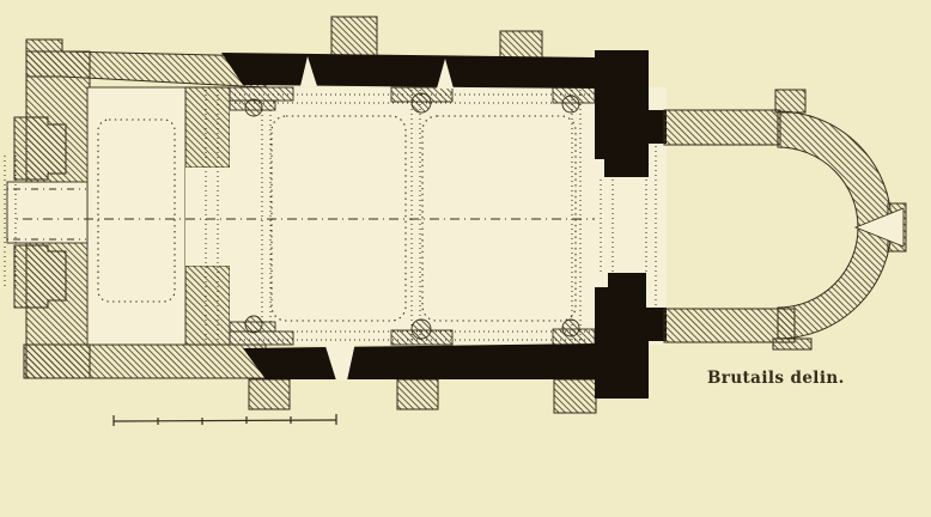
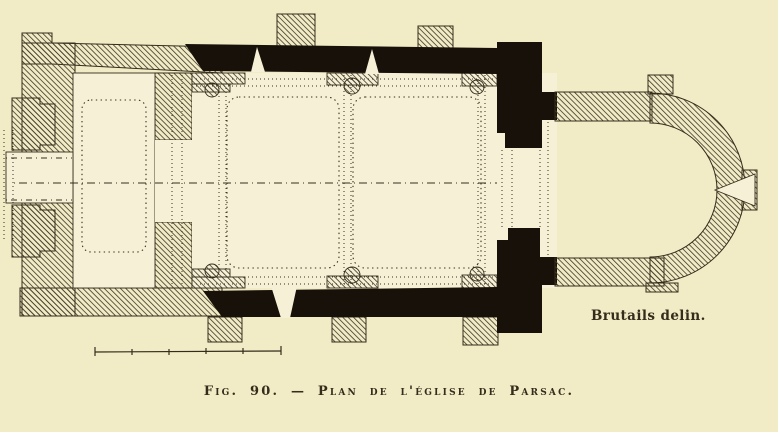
+ Fig. 90. — Plan de l'église de Parsac.
  Brutails delin.
